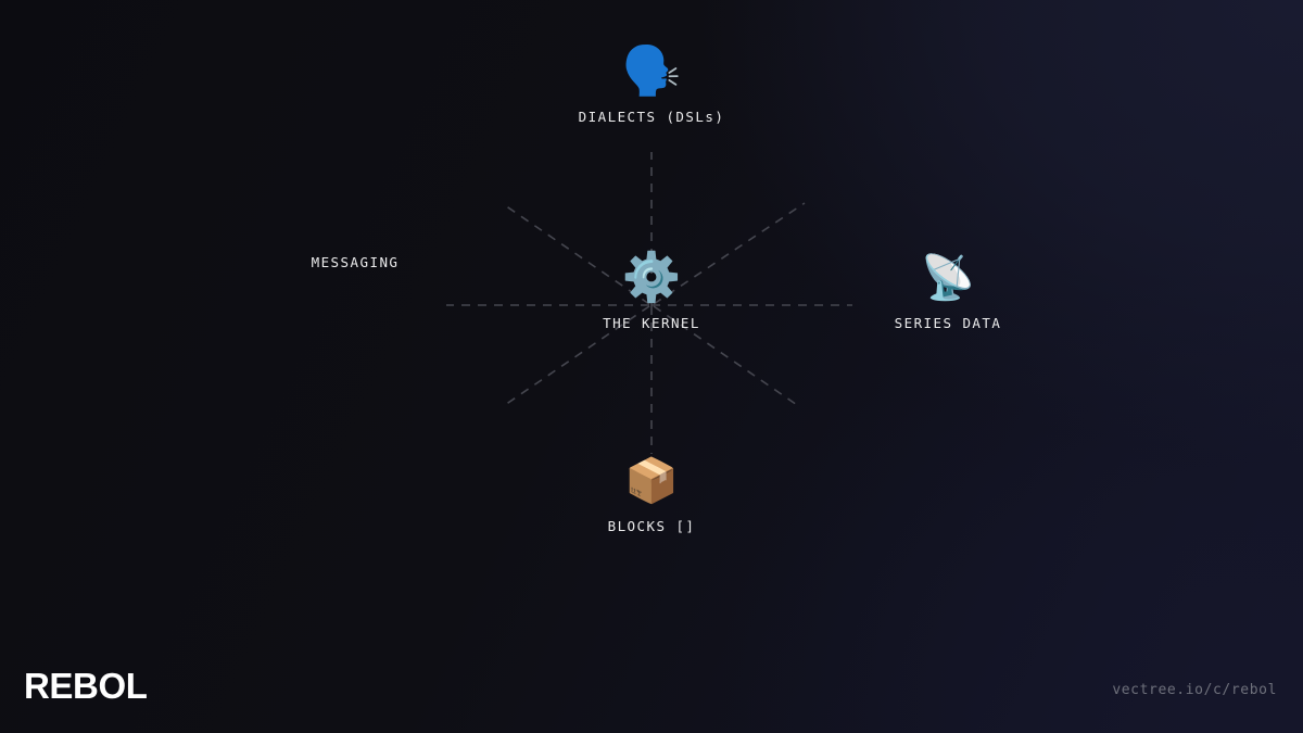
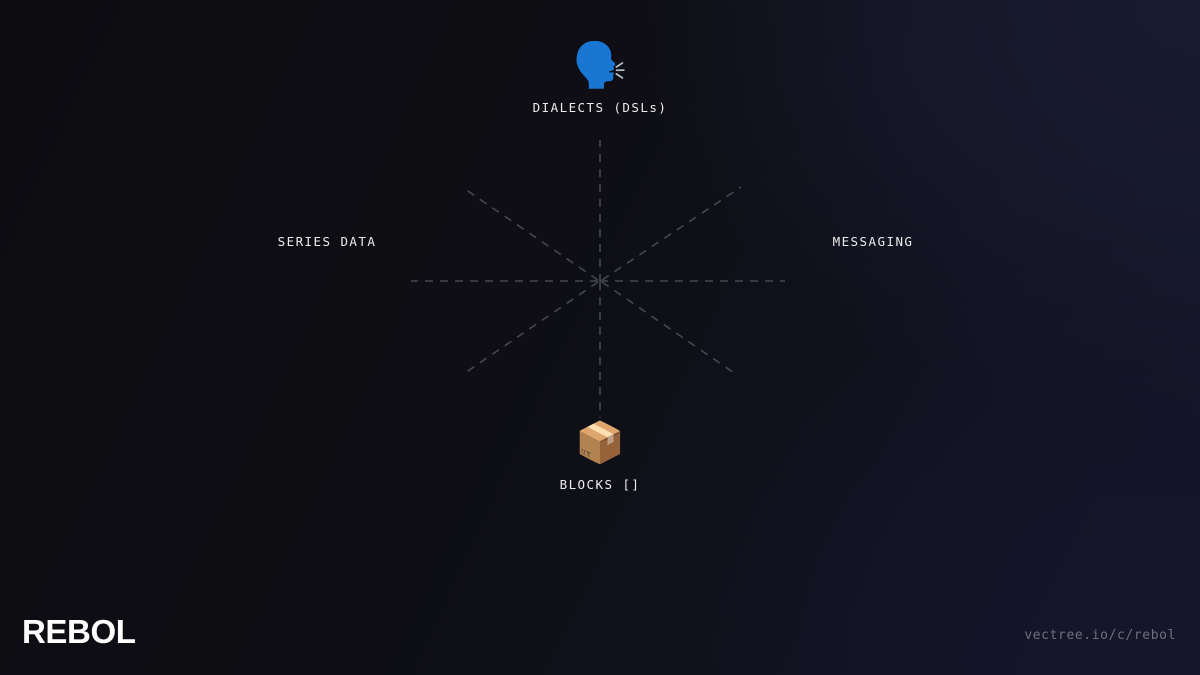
  🗣️
  DIALECTS (DSLs)
- MESSAGING
+ SERIES DATA
- ⚙️
- THE KERNEL
- 📡
- SERIES DATA
+ MESSAGING
  📦
  BLOCKS []
  REBOL
  vectree.io/c/rebol
